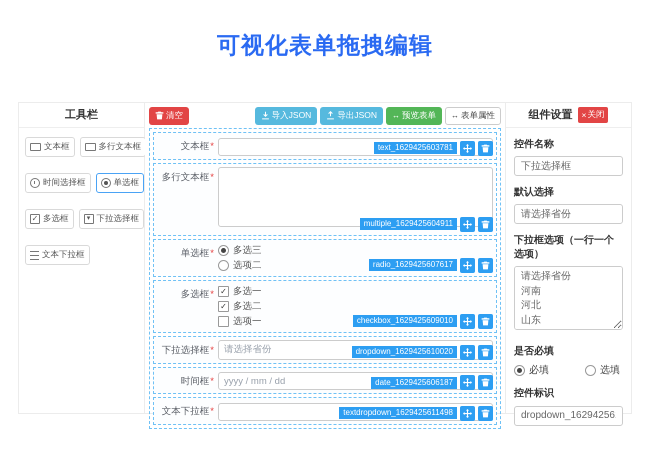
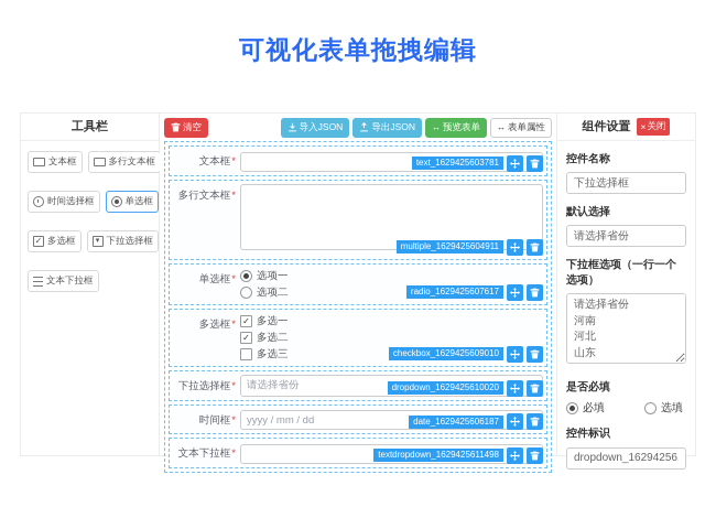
  可视化表单拖拽编辑
  工具栏
  文本框
  多行文本框
  时间选择框
  单选框
  多选框
  下拉选择框
  文本下拉框
  清空
  导入JSON
  导出JSON
  ↔
  预览表单
  ↔
  表单属性
  文本框*
  text_1629425603781
  多行文本框*
  multiple_1629425604911
  单选框*
- 多选三
+ 选项一
  选项二
  radio_1629425607617
  多选框*
  多选一
  多选二
- 选项一
+ 多选三
  checkbox_1629425609010
  下拉选择框*
  请选择省份
  dropdown_1629425610020
  时间框*
  yyyy / mm / dd
  date_1629425606187
  文本下拉框*
  textdropdown_1629425611498
  组件设置
  ×
  关闭
  控件名称
  下拉选择框
  默认选择
  请选择省份
  下拉框选项（一行一个选项）
  请选择省份
  河南
  河北
  山东
  是否必填
  必填
  选填
  控件标识
  dropdown_16294256
